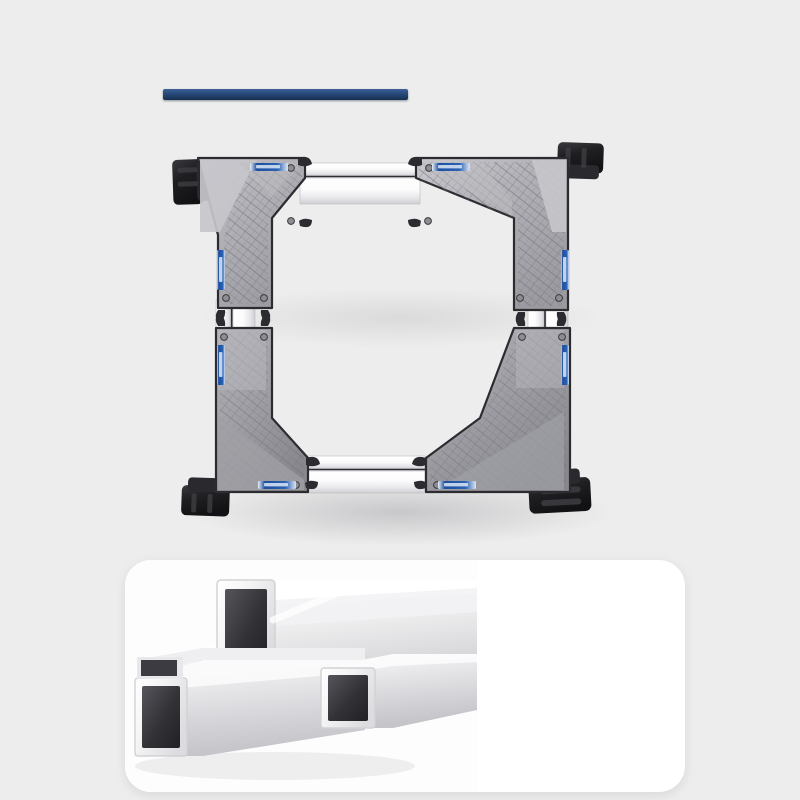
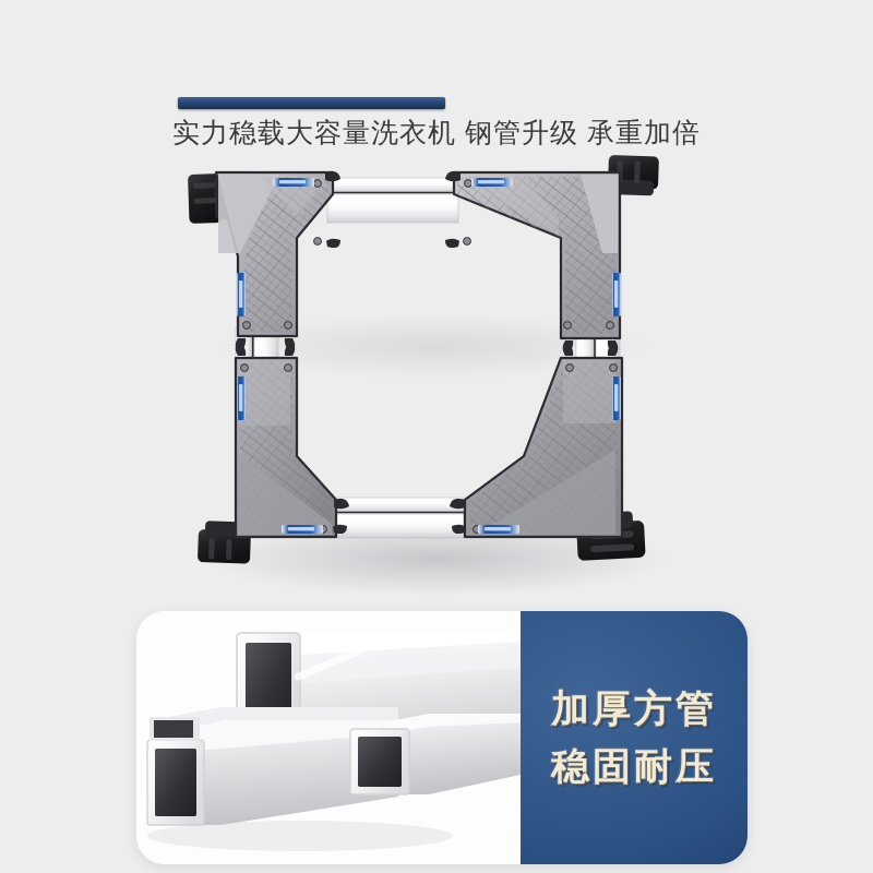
+ 实力稳载大容量洗衣机 钢管升级 承重加倍
+ 加厚方管
+ 稳固耐压
